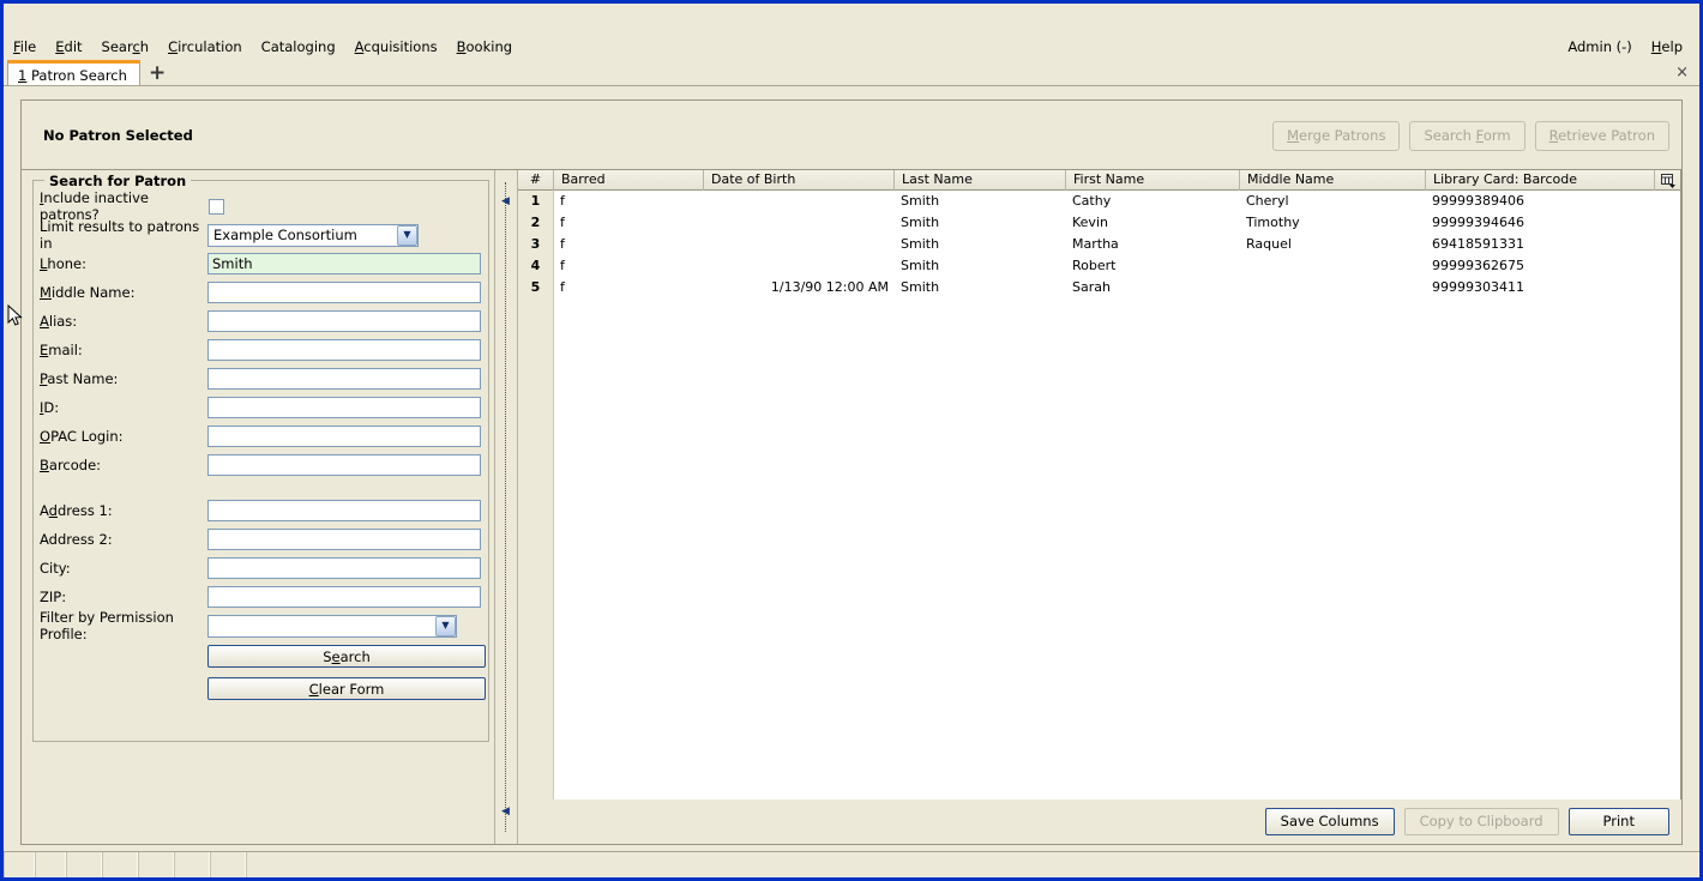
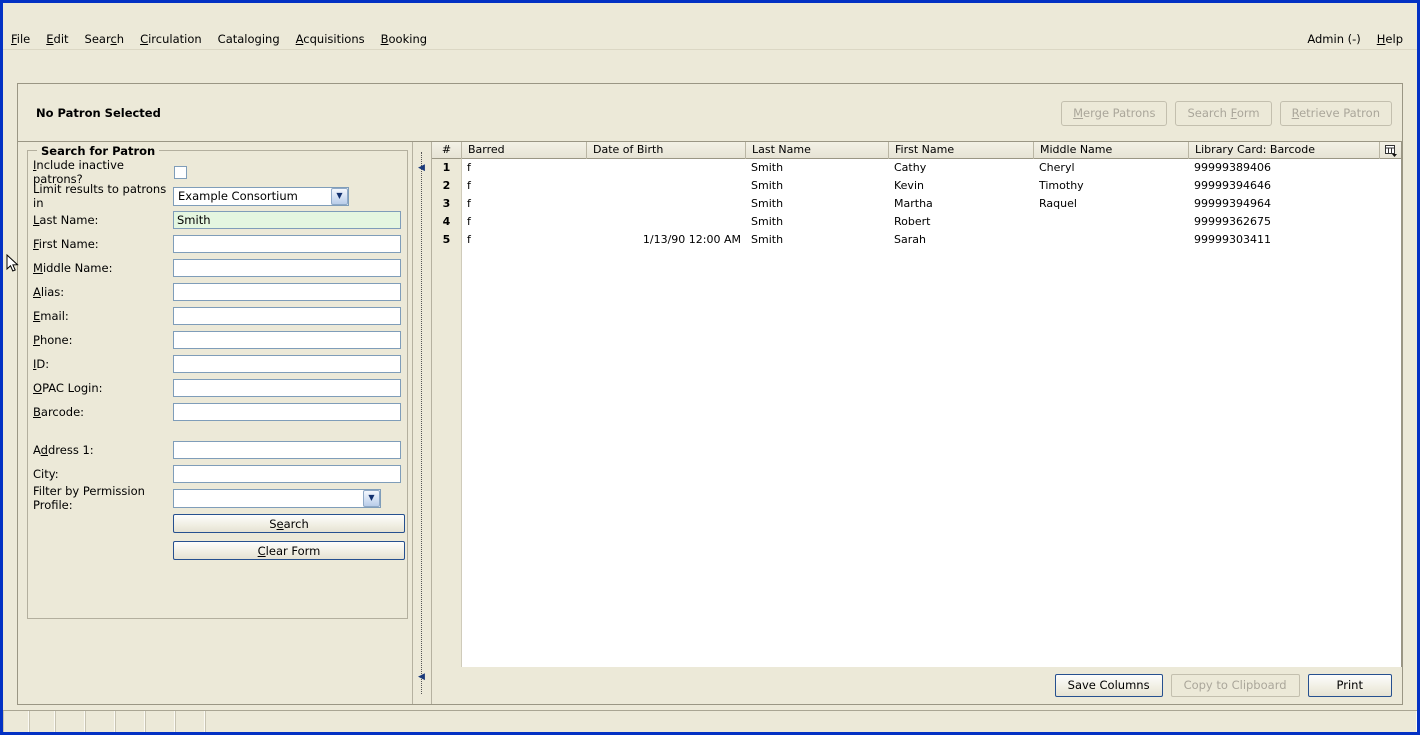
  File
  Edit
  Search
  Circulation
  Cataloging
  Acquisitions
  Booking
  Admin (-)
  Help
- 1 Patron Search
- +
- ×
  No Patron Selected
  Merge Patrons
  Search Form
  Retrieve Patron
  Search for Patron
  Include inactive patrons?
  Limit results to patrons in
  Example Consortium
  ▼
- Lhone:
+ Last Name:
  Smith
+ First Name:
  Middle Name:
  Alias:
  Email:
- Past Name:
+ Phone:
  ID:
  OPAC Login:
  Barcode:
  Address 1:
- Address 2:
  City:
- ZIP:
  Filter by Permission Profile:
  ▼
  S
  e
  arch
  C
  lear Form
  ◀
  ◀
  #
  Barred
  Date of Birth
  Last Name
  First Name
  Middle Name
  Library Card: Barcode
  1
  f
  Smith
  Cathy
  Cheryl
  99999389406
  2
  f
  Smith
  Kevin
  Timothy
  99999394646
  3
  f
  Smith
  Martha
  Raquel
- 69418591331
+ 99999394964
  4
  f
  Smith
  Robert
  99999362675
  5
  f
  1/13/90 12:00 AM
  Smith
  Sarah
  99999303411
  Save Columns
  Copy to Clipboard
  Print
